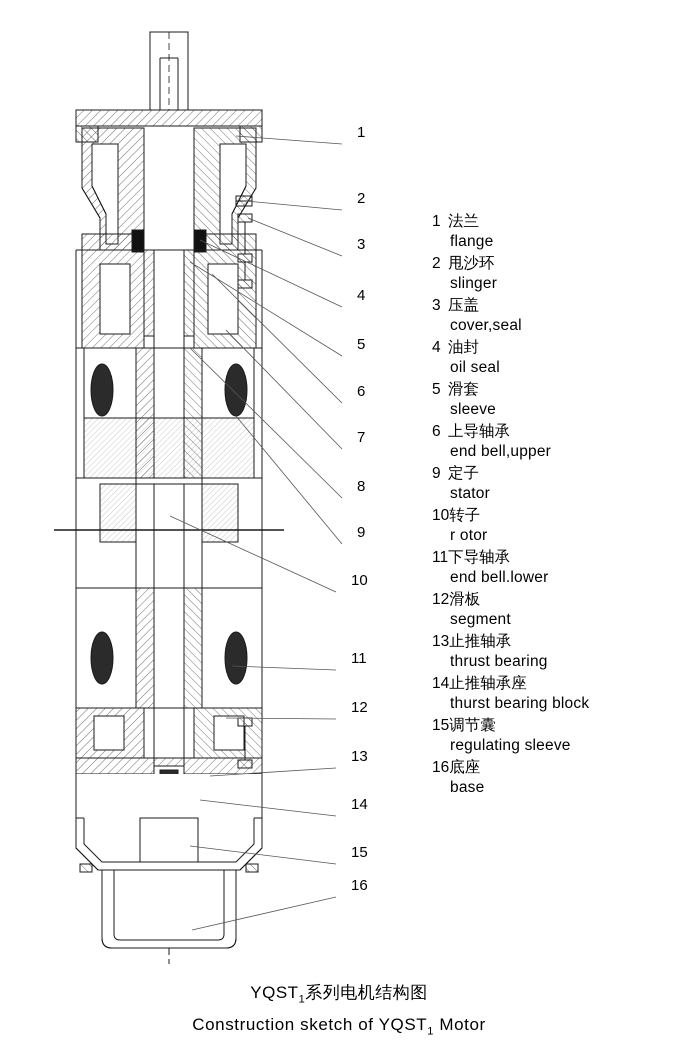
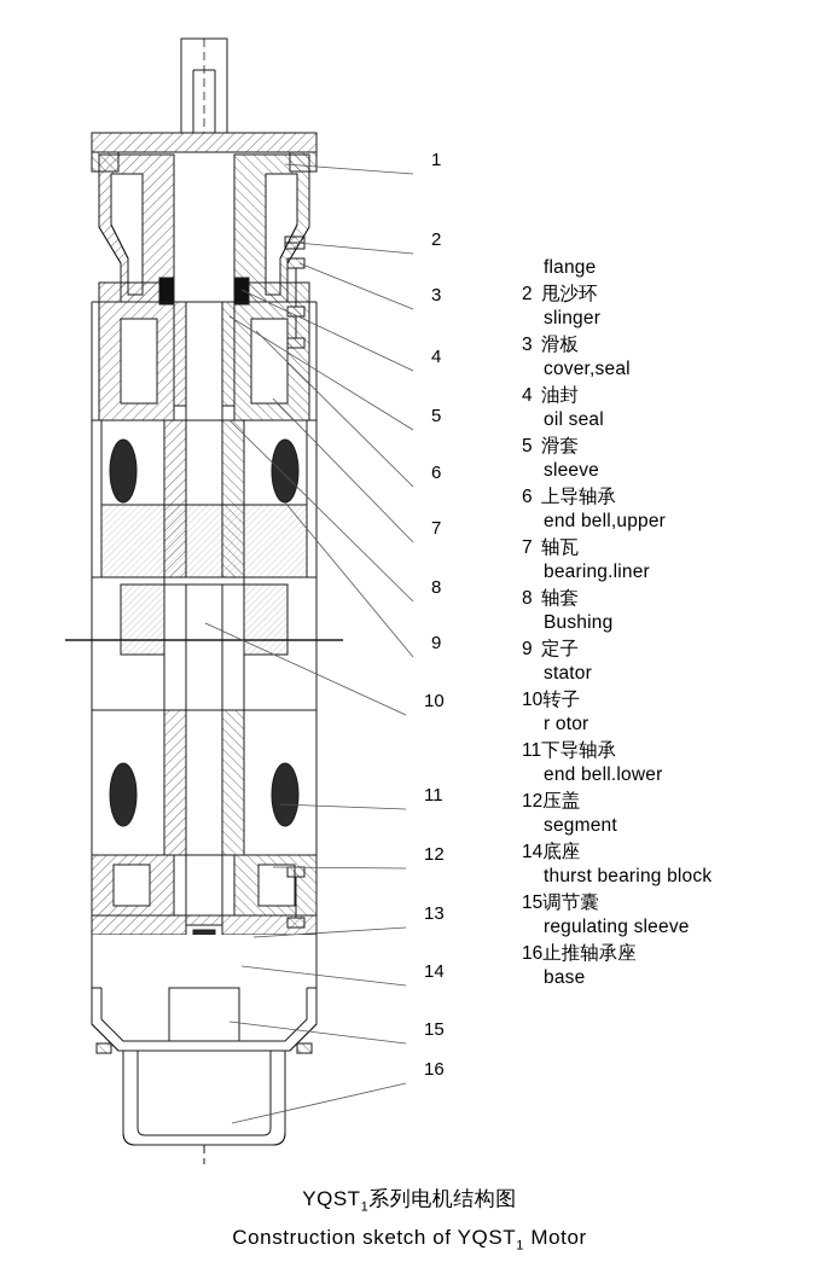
  1
  2
  3
  4
  5
  6
  7
  8
  9
  10
  11
  12
  13
  14
  15
  16
- 1 法兰
  flange
  2 甩沙环
  slinger
- 3 压盖
+ 3 滑板
  cover,seal
  4 油封
  oil seal
  5 滑套
  sleeve
  6 上导轴承
  end bell,upper
+ 7 轴瓦
+ bearing.liner
+ 8 轴套
+ Bushing
  9 定子
  stator
  10转子
  r otor
  11下导轴承
  end bell.lower
- 12滑板
+ 12压盖
  segment
- 13止推轴承
- thrust bearing
- 14止推轴承座
+ 14底座
  thurst bearing block
  15调节囊
  regulating sleeve
- 16底座
+ 16止推轴承座
  base
  YQST1系列电机结构图
  Construction sketch of YQST1 Motor
